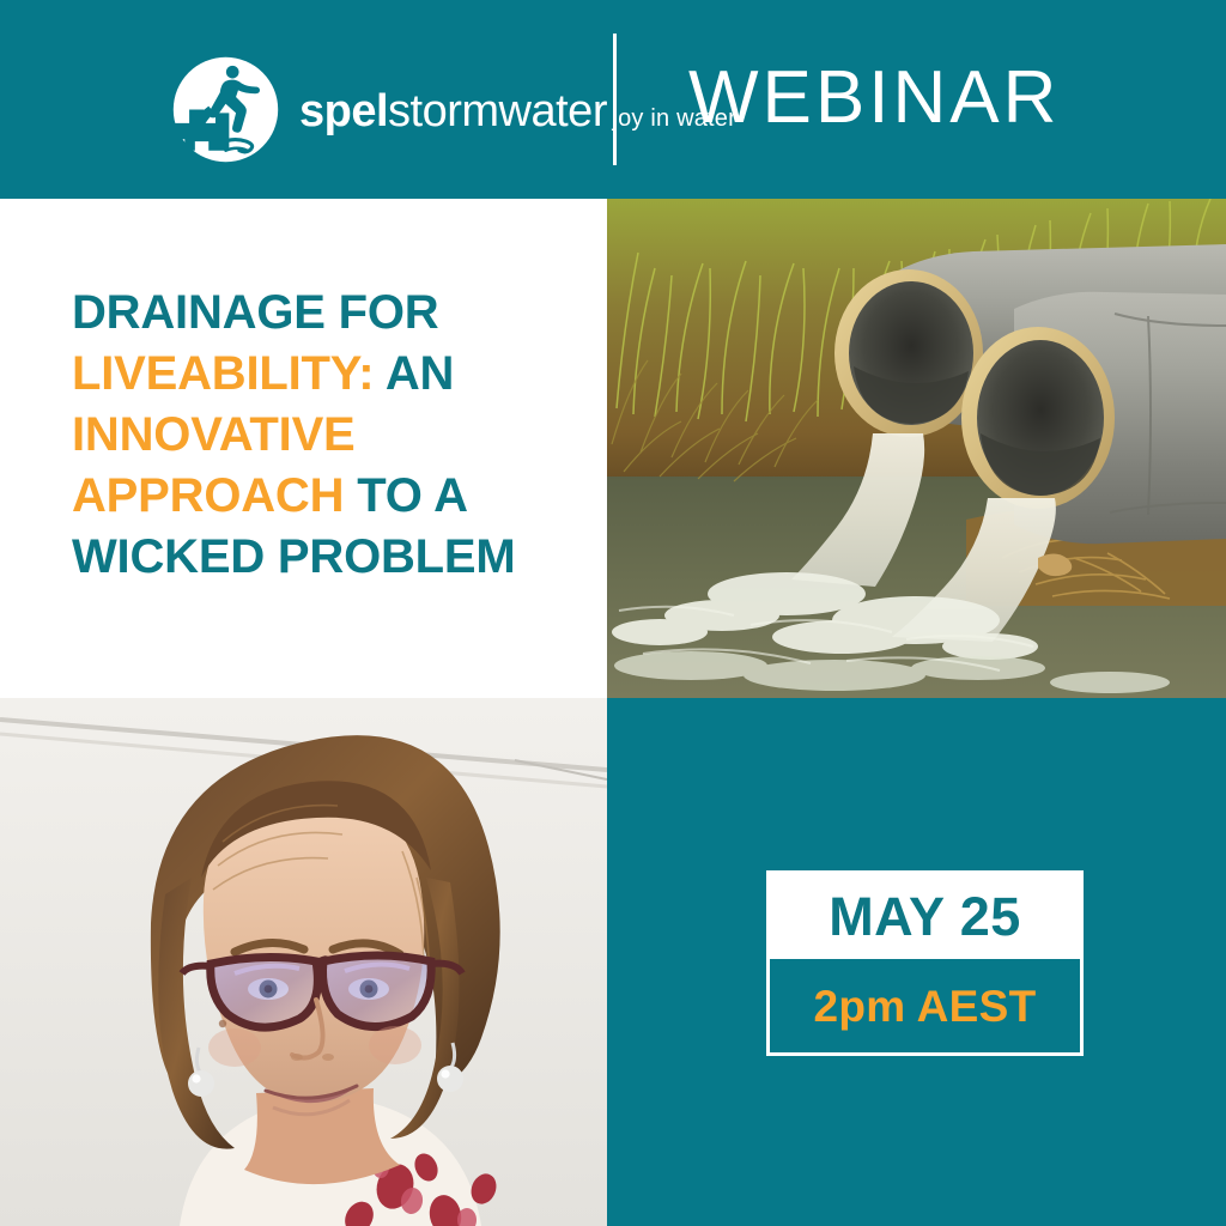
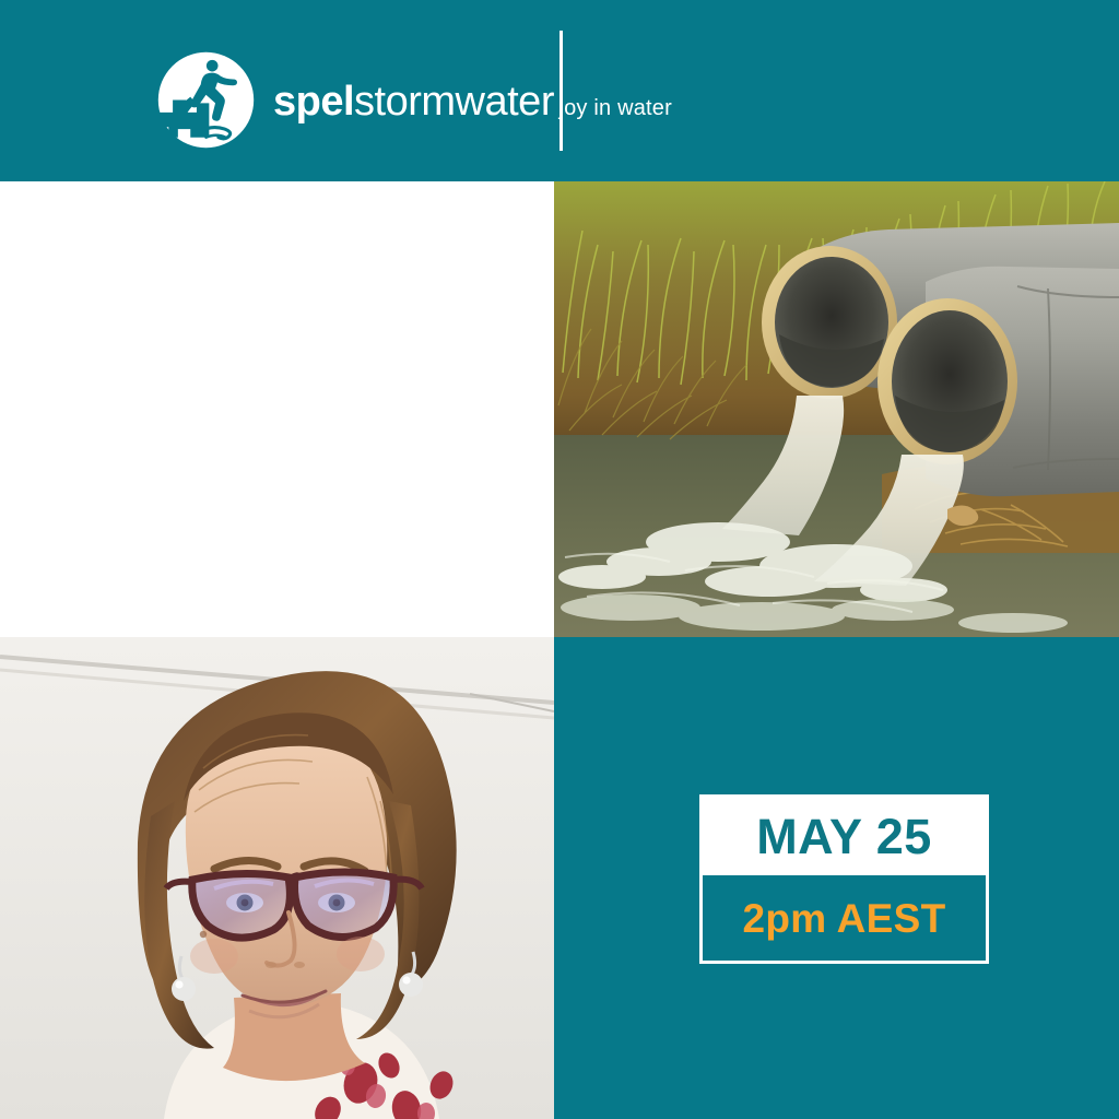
  spelstormwater oy in water
- WEBINAR
- DRAINAGE FOR LIVEABILITY: AN INNOVATIVE APPROACH TO A WICKED PROBLEM
  MAY 25
  2pm AEST
